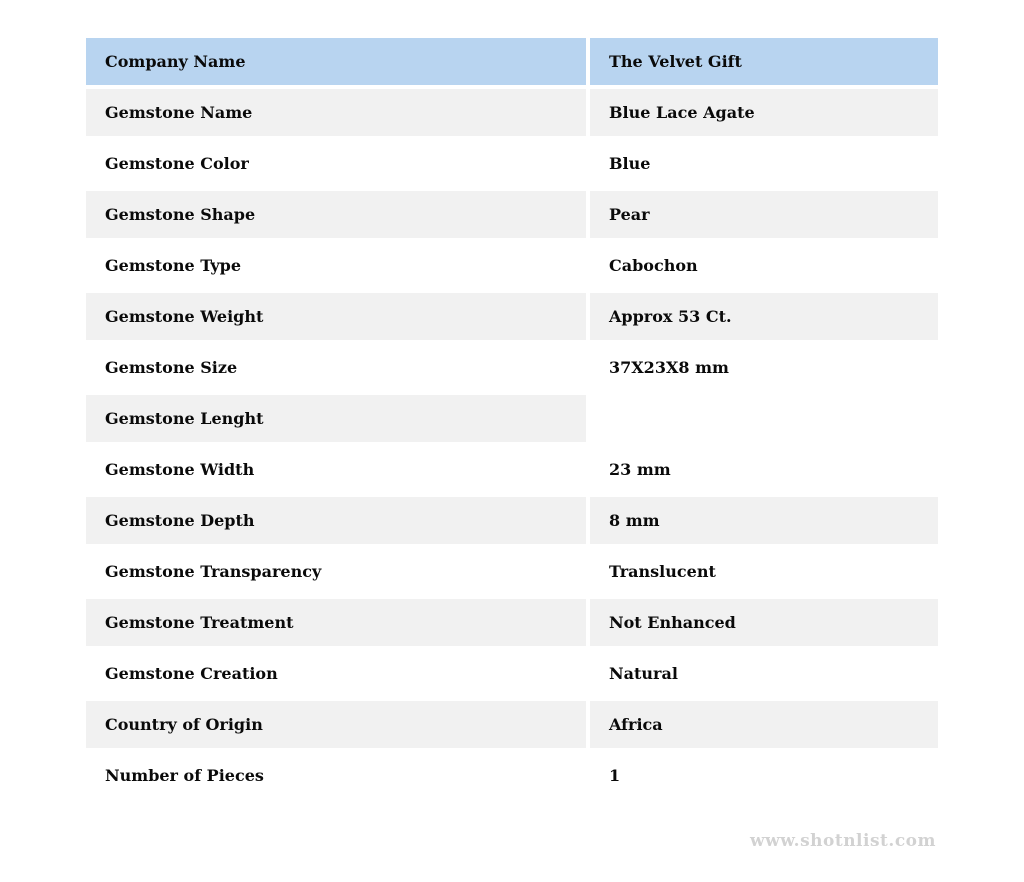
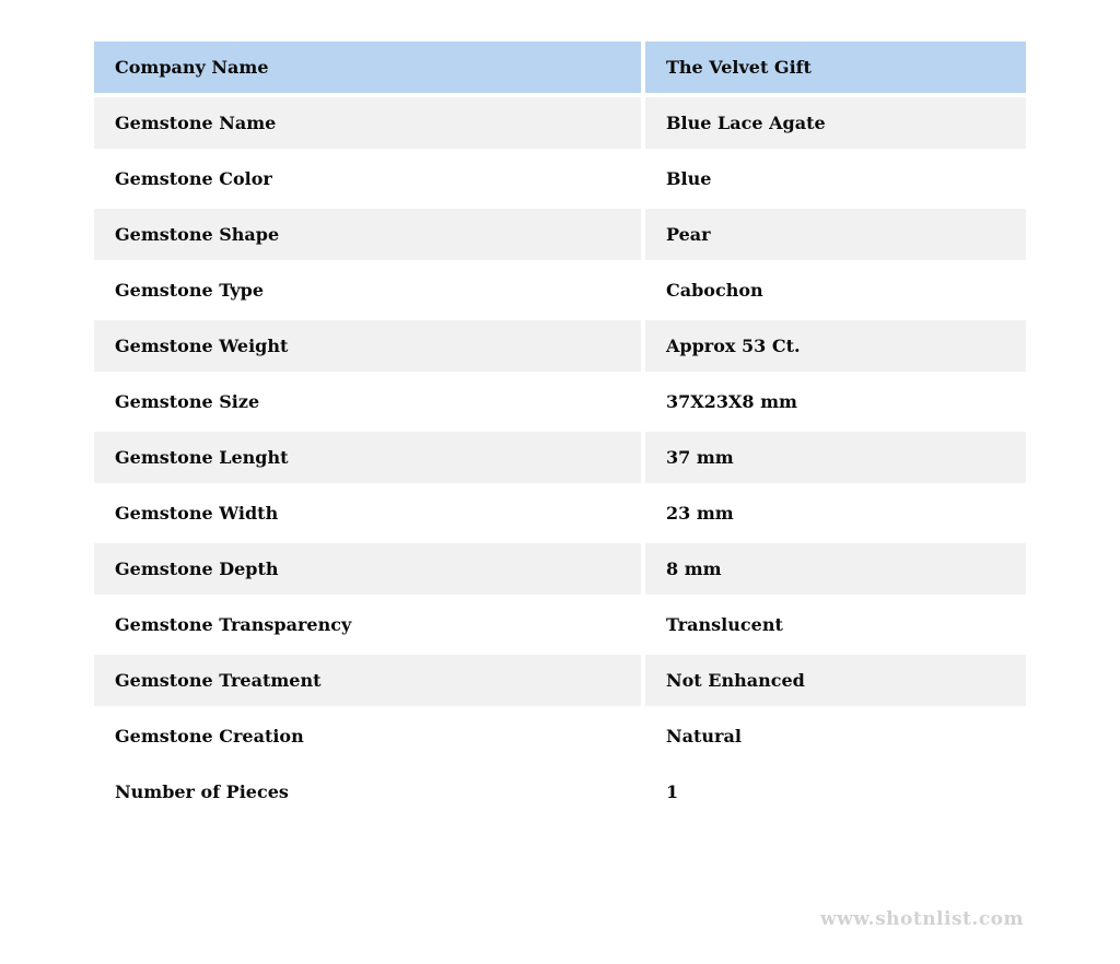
  Company Name
  The Velvet Gift
  Gemstone Name
  Blue Lace Agate
  Gemstone Color
  Blue
  Gemstone Shape
  Pear
  Gemstone Type
  Cabochon
  Gemstone Weight
  Approx 53 Ct.
  Gemstone Size
  37X23X8 mm
  Gemstone Lenght
+ 37 mm
  Gemstone Width
  23 mm
  Gemstone Depth
  8 mm
  Gemstone Transparency
  Translucent
  Gemstone Treatment
  Not Enhanced
  Gemstone Creation
  Natural
- Country of Origin
- Africa
  Number of Pieces
  1
  www.shotnlist.com
